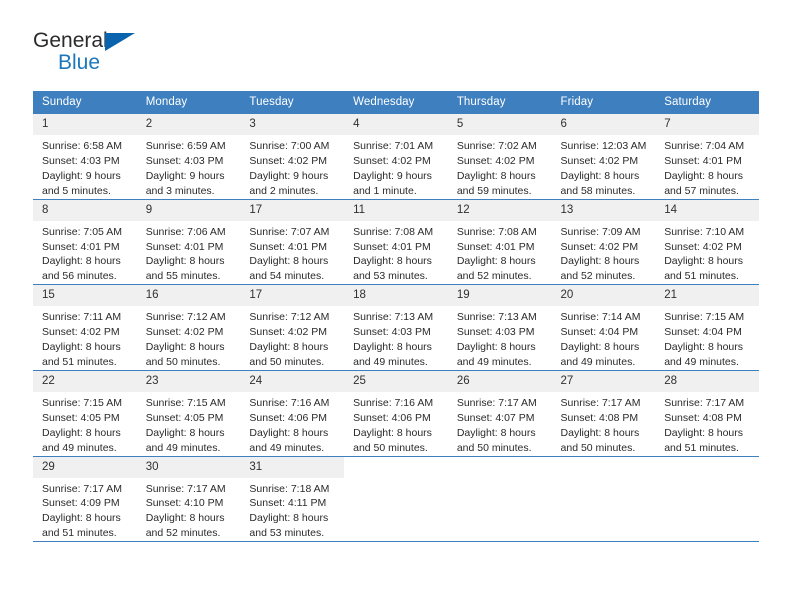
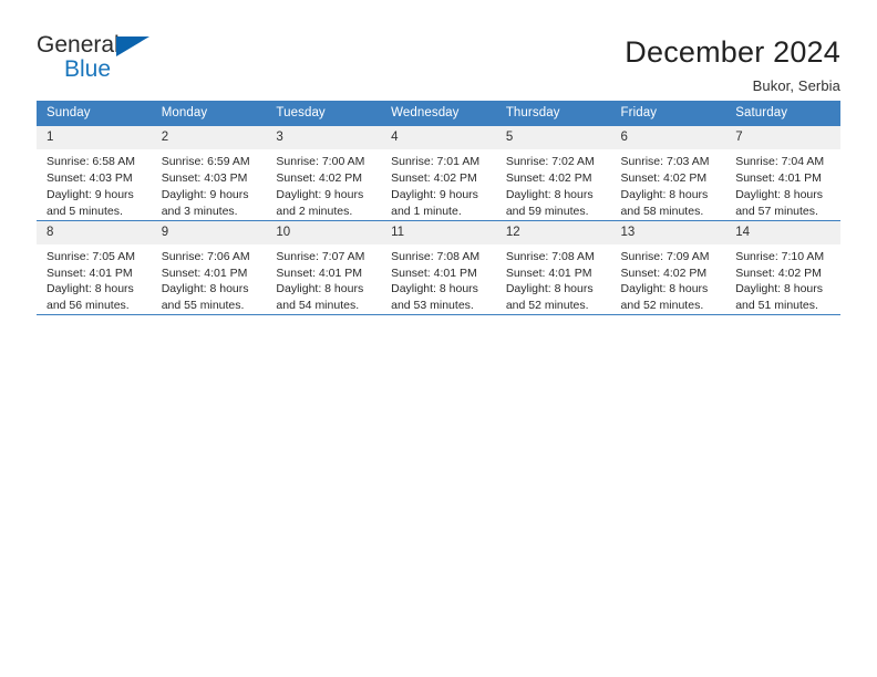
  General
  Blue
+ December 2024
+ Bukor, Serbia
  Sunday	Monday	Tuesday	Wednesday	Thursday	Friday	Saturday
- 1Sunrise: 6:58 AMSunset: 4:03 PMDaylight: 9 hoursand 5 minutes.	2Sunrise: 6:59 AMSunset: 4:03 PMDaylight: 9 hoursand 3 minutes.	3Sunrise: 7:00 AMSunset: 4:02 PMDaylight: 9 hoursand 2 minutes.	4Sunrise: 7:01 AMSunset: 4:02 PMDaylight: 9 hoursand 1 minute.	5Sunrise: 7:02 AMSunset: 4:02 PMDaylight: 8 hoursand 59 minutes.	6Sunrise: 12:03 AMSunset: 4:02 PMDaylight: 8 hoursand 58 minutes.	7Sunrise: 7:04 AMSunset: 4:01 PMDaylight: 8 hoursand 57 minutes.
+ 1Sunrise: 6:58 AMSunset: 4:03 PMDaylight: 9 hoursand 5 minutes.	2Sunrise: 6:59 AMSunset: 4:03 PMDaylight: 9 hoursand 3 minutes.	3Sunrise: 7:00 AMSunset: 4:02 PMDaylight: 9 hoursand 2 minutes.	4Sunrise: 7:01 AMSunset: 4:02 PMDaylight: 9 hoursand 1 minute.	5Sunrise: 7:02 AMSunset: 4:02 PMDaylight: 8 hoursand 59 minutes.	6Sunrise: 7:03 AMSunset: 4:02 PMDaylight: 8 hoursand 58 minutes.	7Sunrise: 7:04 AMSunset: 4:01 PMDaylight: 8 hoursand 57 minutes.
- 8Sunrise: 7:05 AMSunset: 4:01 PMDaylight: 8 hoursand 56 minutes.	9Sunrise: 7:06 AMSunset: 4:01 PMDaylight: 8 hoursand 55 minutes.	17Sunrise: 7:07 AMSunset: 4:01 PMDaylight: 8 hoursand 54 minutes.	11Sunrise: 7:08 AMSunset: 4:01 PMDaylight: 8 hoursand 53 minutes.	12Sunrise: 7:08 AMSunset: 4:01 PMDaylight: 8 hoursand 52 minutes.	13Sunrise: 7:09 AMSunset: 4:02 PMDaylight: 8 hoursand 52 minutes.	14Sunrise: 7:10 AMSunset: 4:02 PMDaylight: 8 hoursand 51 minutes.
+ 8Sunrise: 7:05 AMSunset: 4:01 PMDaylight: 8 hoursand 56 minutes.	9Sunrise: 7:06 AMSunset: 4:01 PMDaylight: 8 hoursand 55 minutes.	10Sunrise: 7:07 AMSunset: 4:01 PMDaylight: 8 hoursand 54 minutes.	11Sunrise: 7:08 AMSunset: 4:01 PMDaylight: 8 hoursand 53 minutes.	12Sunrise: 7:08 AMSunset: 4:01 PMDaylight: 8 hoursand 52 minutes.	13Sunrise: 7:09 AMSunset: 4:02 PMDaylight: 8 hoursand 52 minutes.	14Sunrise: 7:10 AMSunset: 4:02 PMDaylight: 8 hoursand 51 minutes.
- 15Sunrise: 7:11 AMSunset: 4:02 PMDaylight: 8 hoursand 51 minutes.	16Sunrise: 7:12 AMSunset: 4:02 PMDaylight: 8 hoursand 50 minutes.	17Sunrise: 7:12 AMSunset: 4:02 PMDaylight: 8 hoursand 50 minutes.	18Sunrise: 7:13 AMSunset: 4:03 PMDaylight: 8 hoursand 49 minutes.	19Sunrise: 7:13 AMSunset: 4:03 PMDaylight: 8 hoursand 49 minutes.	20Sunrise: 7:14 AMSunset: 4:04 PMDaylight: 8 hoursand 49 minutes.	21Sunrise: 7:15 AMSunset: 4:04 PMDaylight: 8 hoursand 49 minutes.
- 22Sunrise: 7:15 AMSunset: 4:05 PMDaylight: 8 hoursand 49 minutes.	23Sunrise: 7:15 AMSunset: 4:05 PMDaylight: 8 hoursand 49 minutes.	24Sunrise: 7:16 AMSunset: 4:06 PMDaylight: 8 hoursand 49 minutes.	25Sunrise: 7:16 AMSunset: 4:06 PMDaylight: 8 hoursand 50 minutes.	26Sunrise: 7:17 AMSunset: 4:07 PMDaylight: 8 hoursand 50 minutes.	27Sunrise: 7:17 AMSunset: 4:08 PMDaylight: 8 hoursand 50 minutes.	28Sunrise: 7:17 AMSunset: 4:08 PMDaylight: 8 hoursand 51 minutes.
- 29Sunrise: 7:17 AMSunset: 4:09 PMDaylight: 8 hoursand 51 minutes.	30Sunrise: 7:17 AMSunset: 4:10 PMDaylight: 8 hoursand 52 minutes.	31Sunrise: 7:18 AMSunset: 4:11 PMDaylight: 8 hoursand 53 minutes.
